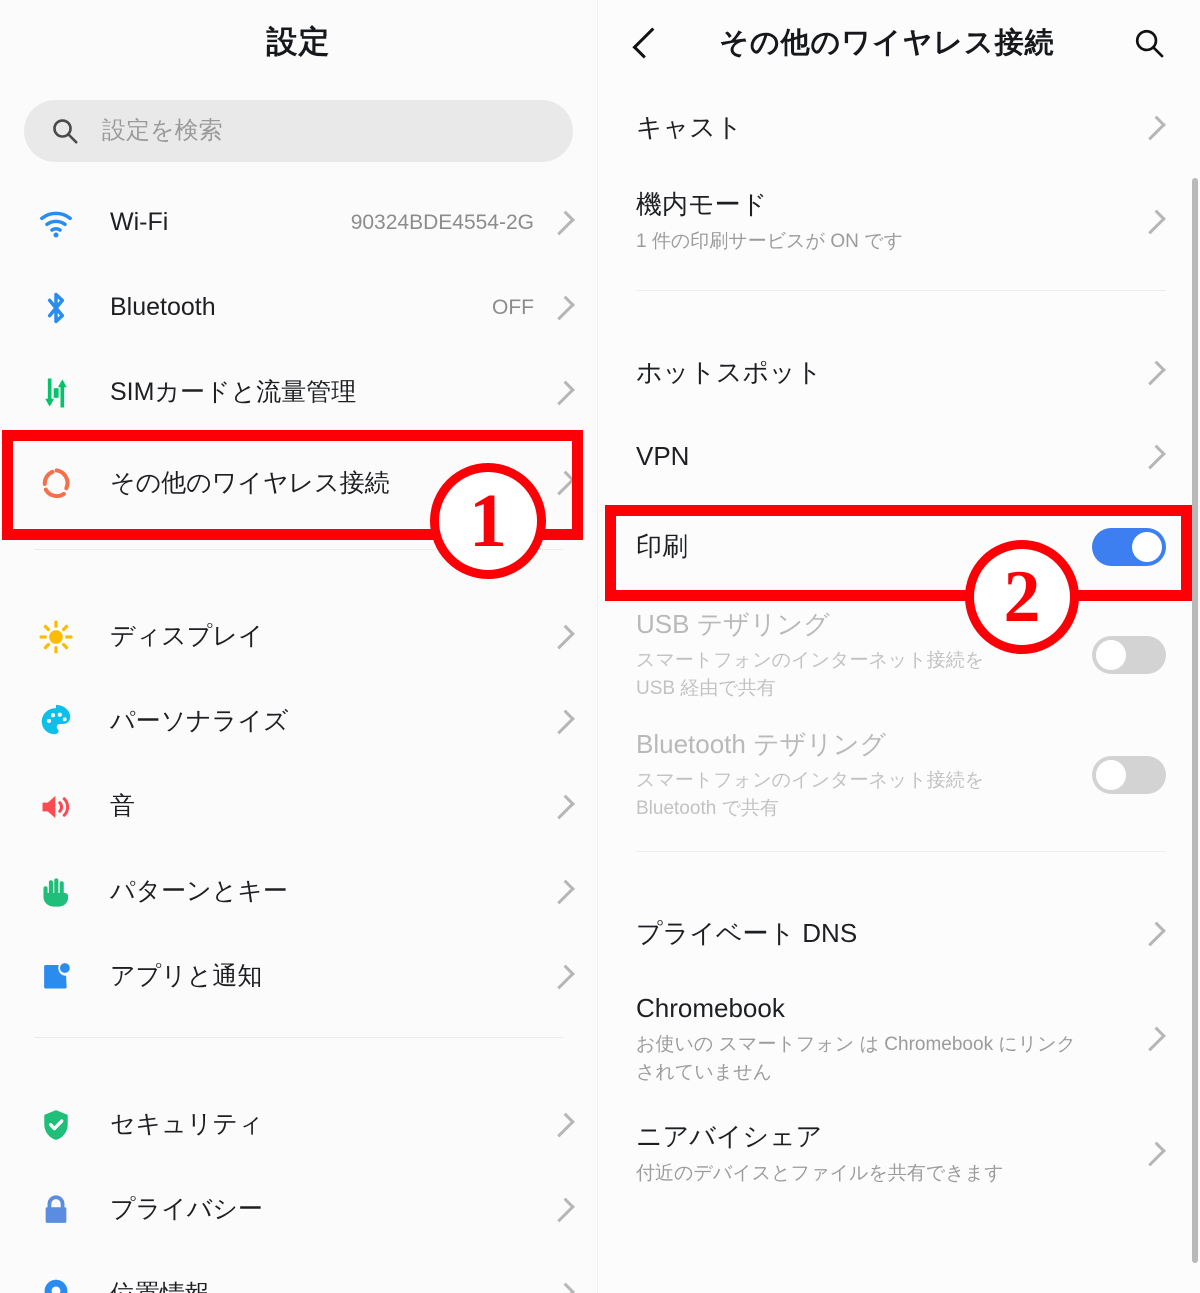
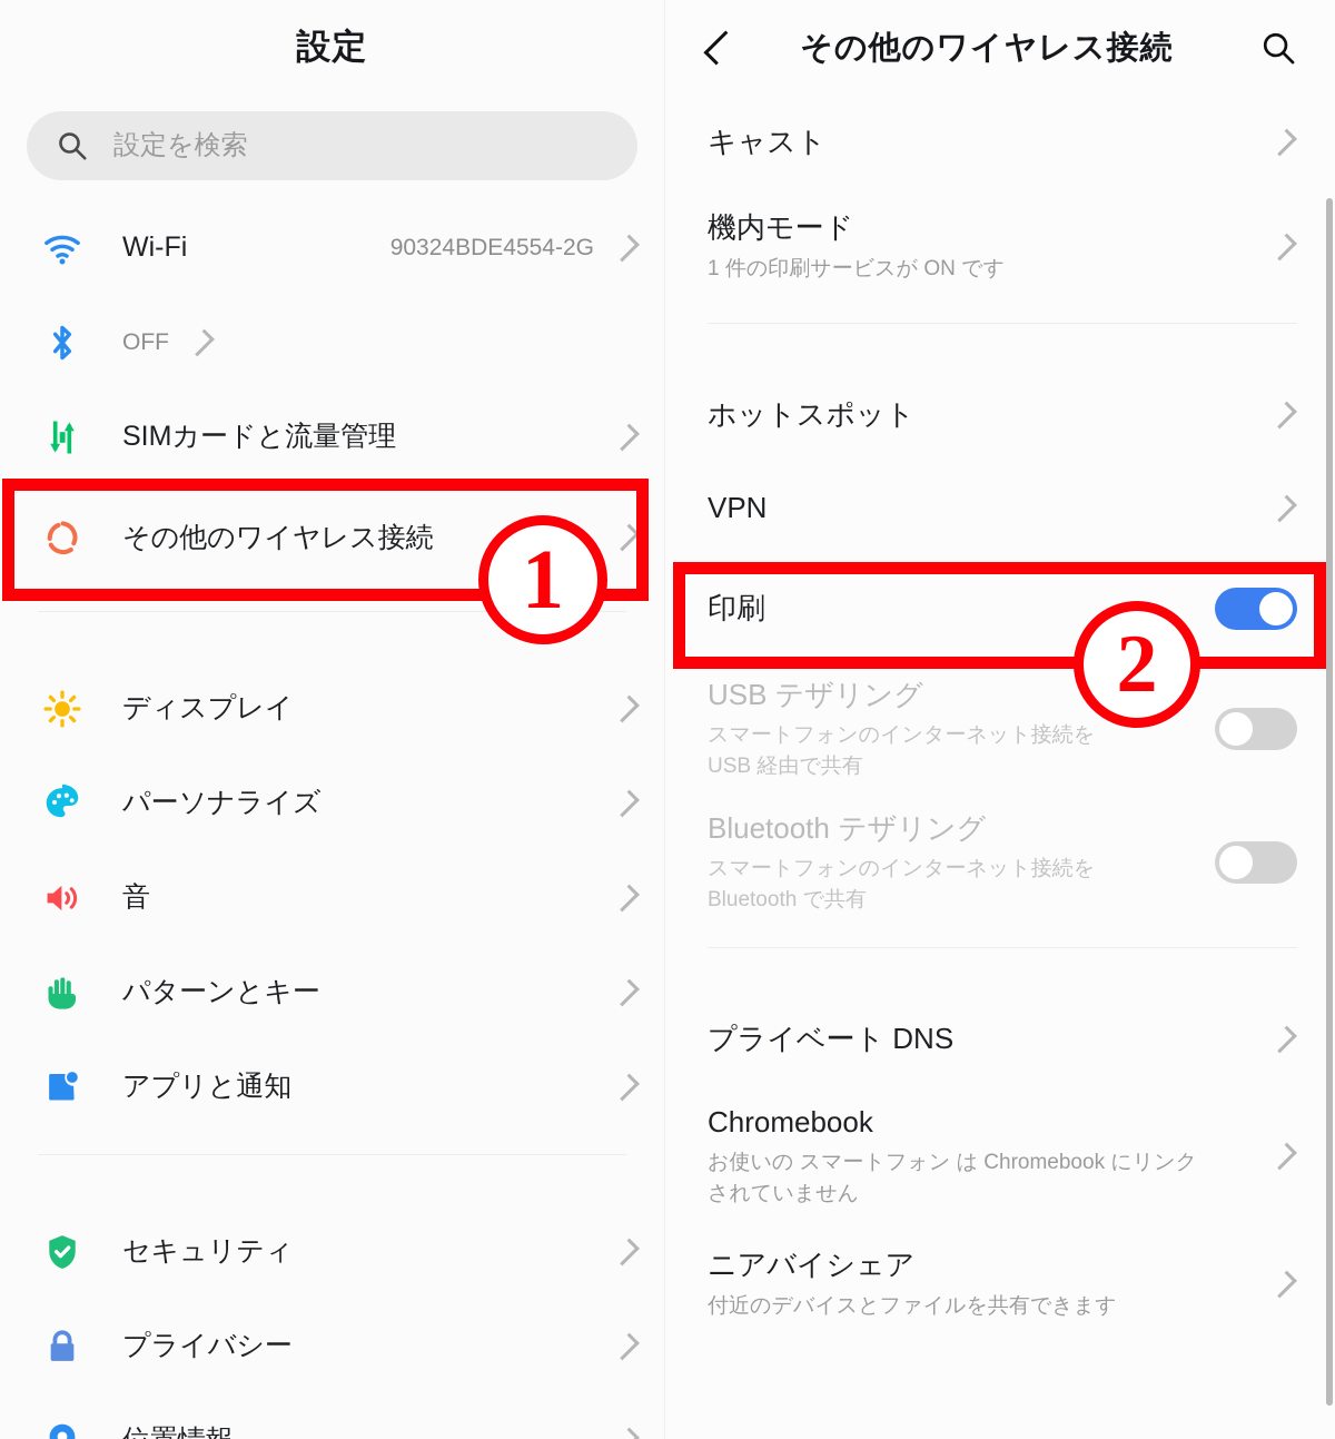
  設定
  設定を検索
  Wi-Fi
  90324BDE4554-2G
- Bluetooth
  OFF
  SIMカードと流量管理
  その他のワイヤレス接続
  ディスプレイ
  パーソナライズ
  音
  パターンとキー
  アプリと通知
  セキュリティ
  プライバシー
  その他のワイヤレス接続
  キャスト
  機内モード
  1 件の印刷サービスが ON です
  ホットスポット
  VPN
  印刷
  USB テザリング
  スマートフォンのインターネット接続を
  USB 経由で共有
  Bluetooth テザリング
  スマートフォンのインターネット接続を
  Bluetooth で共有
  プライベート DNS
  Chromebook
  お使いの スマートフォン は Chromebook にリンク
  されていません
  ニアバイシェア
  付近のデバイスとファイルを共有できます
  1
  2
